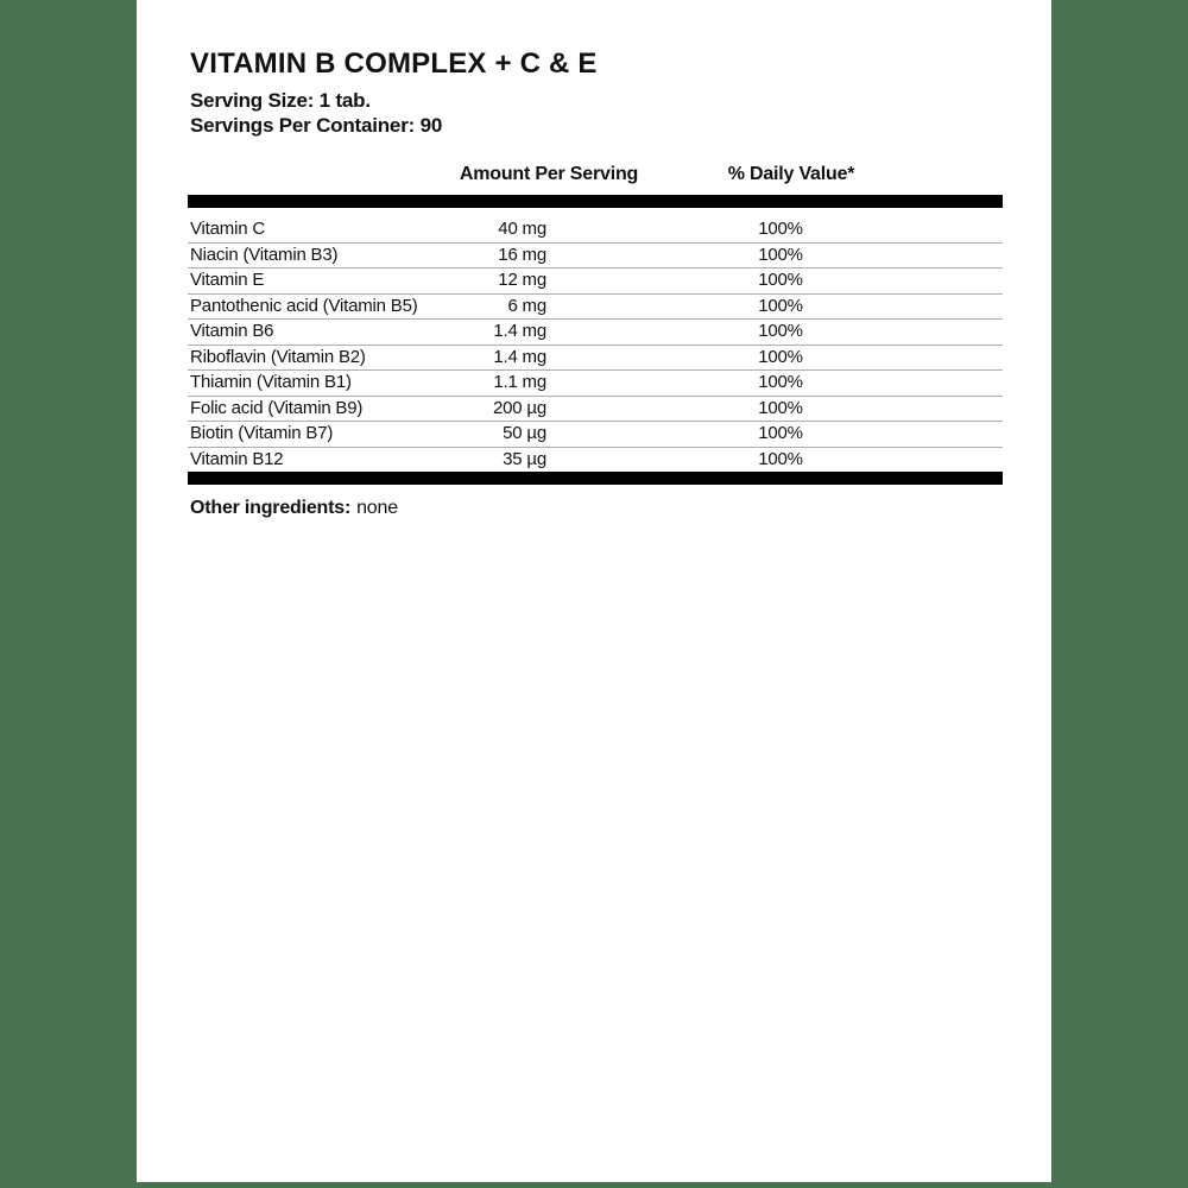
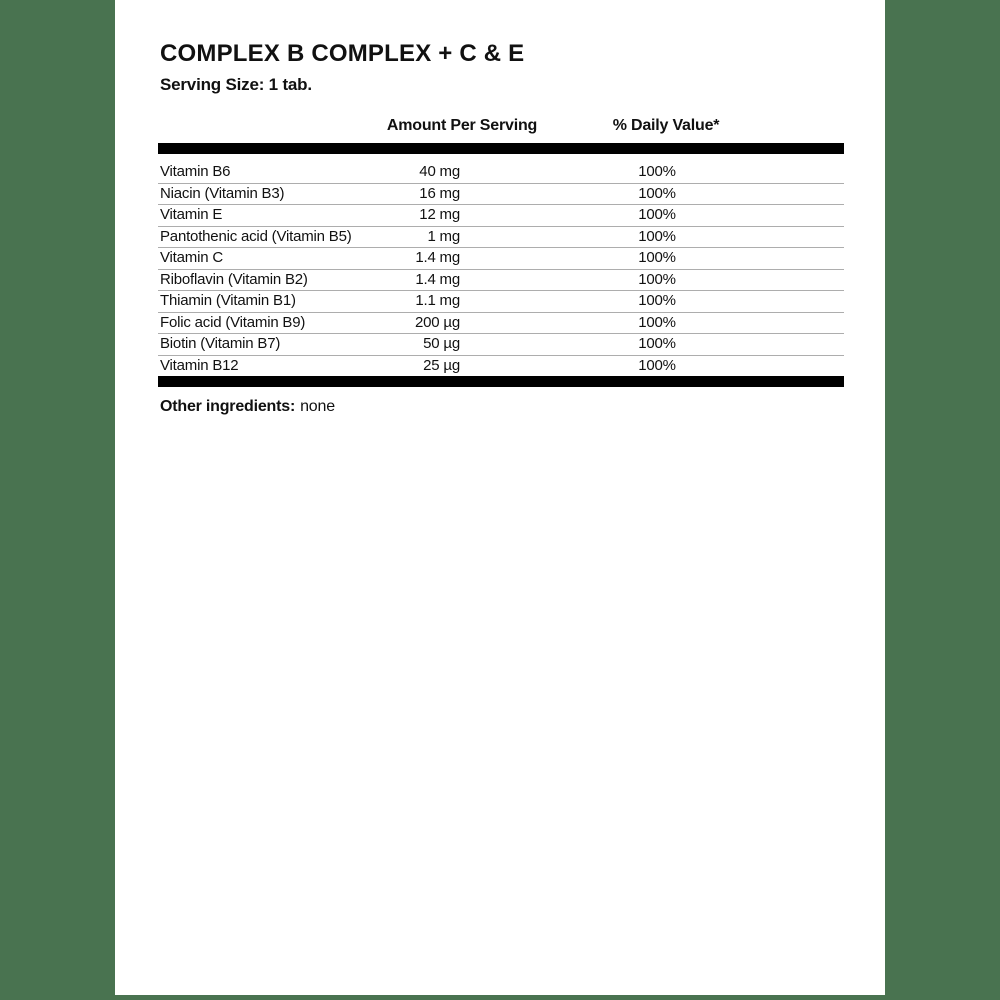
- VITAMIN B COMPLEX + C & E
+ COMPLEX B COMPLEX + C & E
  Serving Size: 1 tab.
- Servings Per Container: 90
  Amount Per Serving
  % Daily Value*
- Vitamin C
+ Vitamin B6
  40 mg
  100%
  Niacin (Vitamin B3)
  16 mg
  100%
  Vitamin E
  12 mg
  100%
  Pantothenic acid (Vitamin B5)
- 6 mg
+ 1 mg
  100%
- Vitamin B6
+ Vitamin C
  1.4 mg
  100%
  Riboflavin (Vitamin B2)
  1.4 mg
  100%
  Thiamin (Vitamin B1)
  1.1 mg
  100%
  Folic acid (Vitamin B9)
  200 µg
  100%
  Biotin (Vitamin B7)
  50 µg
  100%
  Vitamin B12
- 35 µg
+ 25 µg
  100%
  Other ingredients: none
